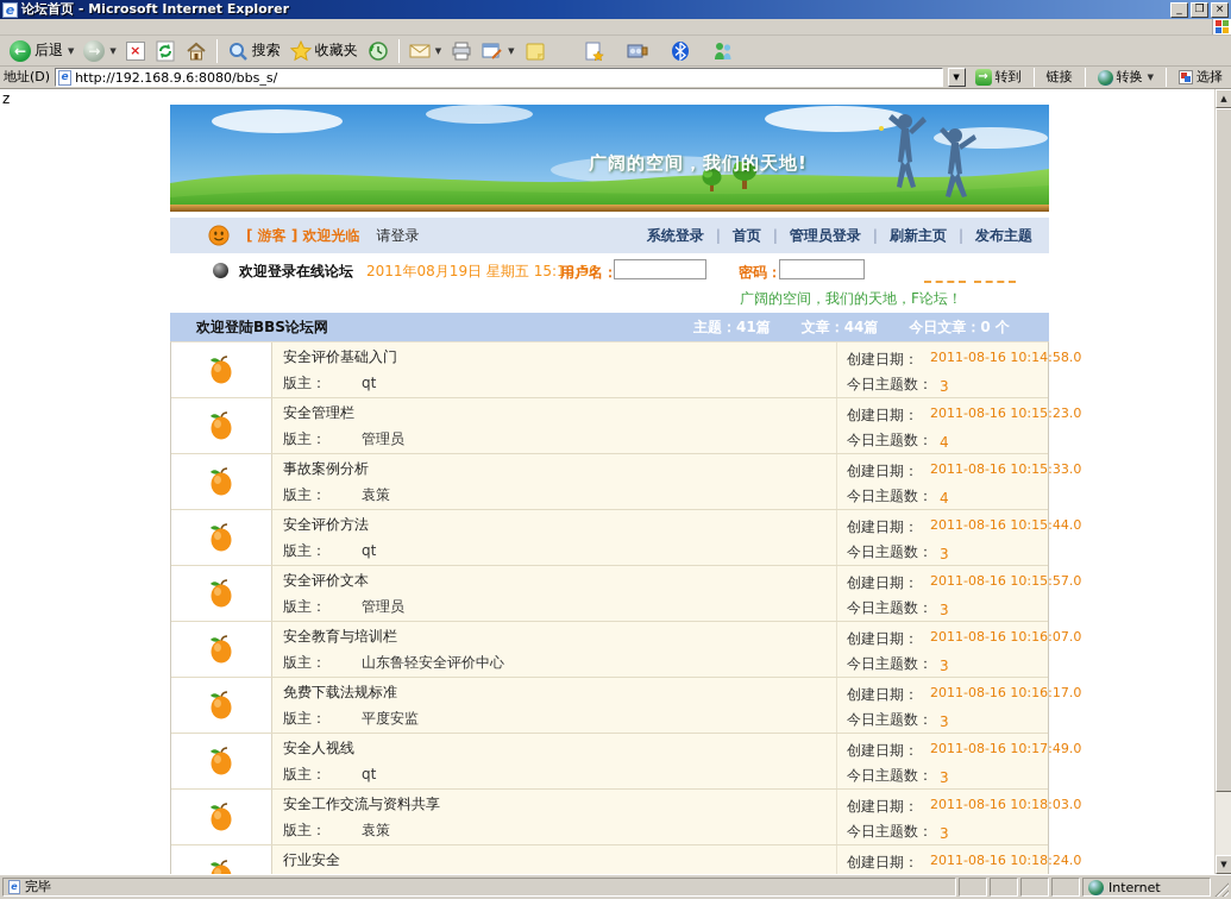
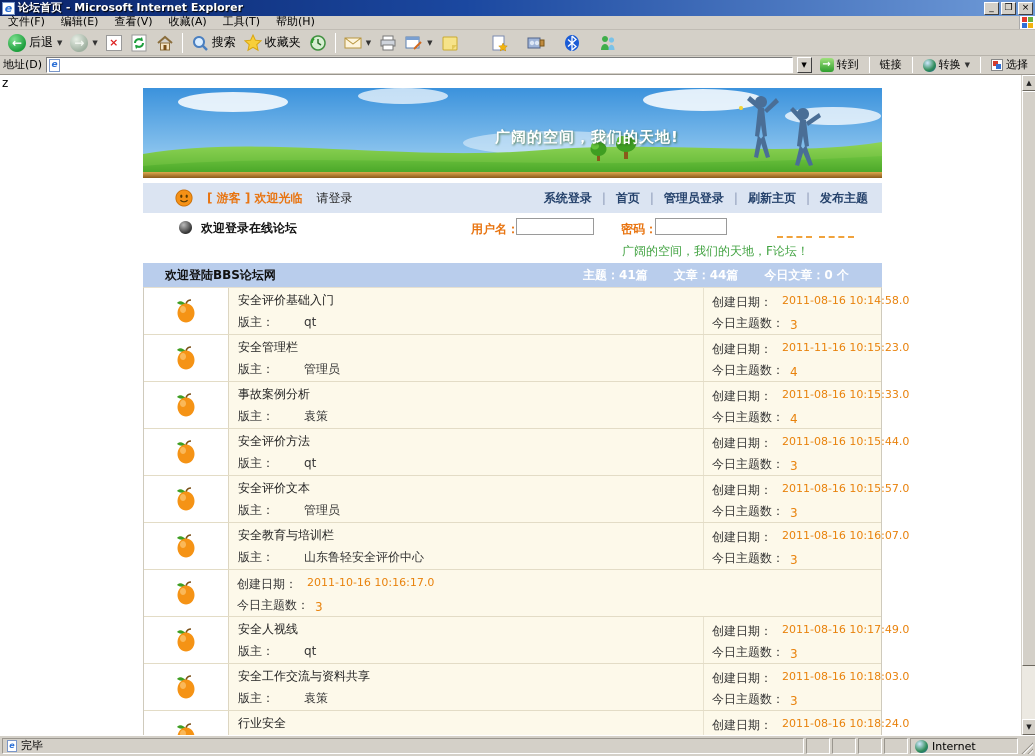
  e
  论坛首页 - Microsoft Internet Explorer
  _
  ❒
  ×
+ 文件(F)
+ 编辑(E)
+ 查看(V)
+ 收藏(A)
+ 工具(T)
+ 帮助(H)
  ←
  后退
  ▼
  →
  ▼
  ×
  搜索
  收藏夹
  ▼
  ▼
  地址(D)
  e
- http://192.168.9.6:8080/bbs_s/
  ▼
  →
  转到
  链接
  转换
  ▼
  选择
  z
  广阔的空间，我们的天地!
  [ 游客 ] 欢迎光临
  请登录
  系统登录
  |
  首页
  |
  管理员登录
  |
  刷新主页
  |
  发布主题
  欢迎登录在线论坛
- 2011年08月19日 星期五 15:18:56
  用户名：
  密码：
  广阔的空间，我们的天地，F论坛！
  欢迎登陆BBS论坛网
  主题：41篇
  文章：44篇
  今日文章：0 个
  安全评价基础入门
  版主： qt
  创建日期：
  2011-08-16 10:14:58.0
  今日主题数：
  3
  安全管理栏
  版主： 管理员
  创建日期：
- 2011-08-16 10:15:23.0
+ 2011-11-16 10:15:23.0
  今日主题数：
  4
  事故案例分析
  版主： 袁策
  创建日期：
  2011-08-16 10:15:33.0
  今日主题数：
  4
  安全评价方法
  版主： qt
  创建日期：
  2011-08-16 10:15:44.0
  今日主题数：
  3
  安全评价文本
  版主： 管理员
  创建日期：
  2011-08-16 10:15:57.0
  今日主题数：
  3
  安全教育与培训栏
  版主： 山东鲁轻安全评价中心
  创建日期：
  2011-08-16 10:16:07.0
  今日主题数：
  3
- 免费下载法规标准
- 版主： 平度安监
  创建日期：
- 2011-08-16 10:16:17.0
+ 2011-10-16 10:16:17.0
  今日主题数：
  3
  安全人视线
  版主： qt
  创建日期：
  2011-08-16 10:17:49.0
  今日主题数：
  3
  安全工作交流与资料共享
  版主： 袁策
  创建日期：
  2011-08-16 10:18:03.0
  今日主题数：
  3
  行业安全
  创建日期：
  2011-08-16 10:18:24.0
  ▲
  ▼
  e
  完毕
  Internet
